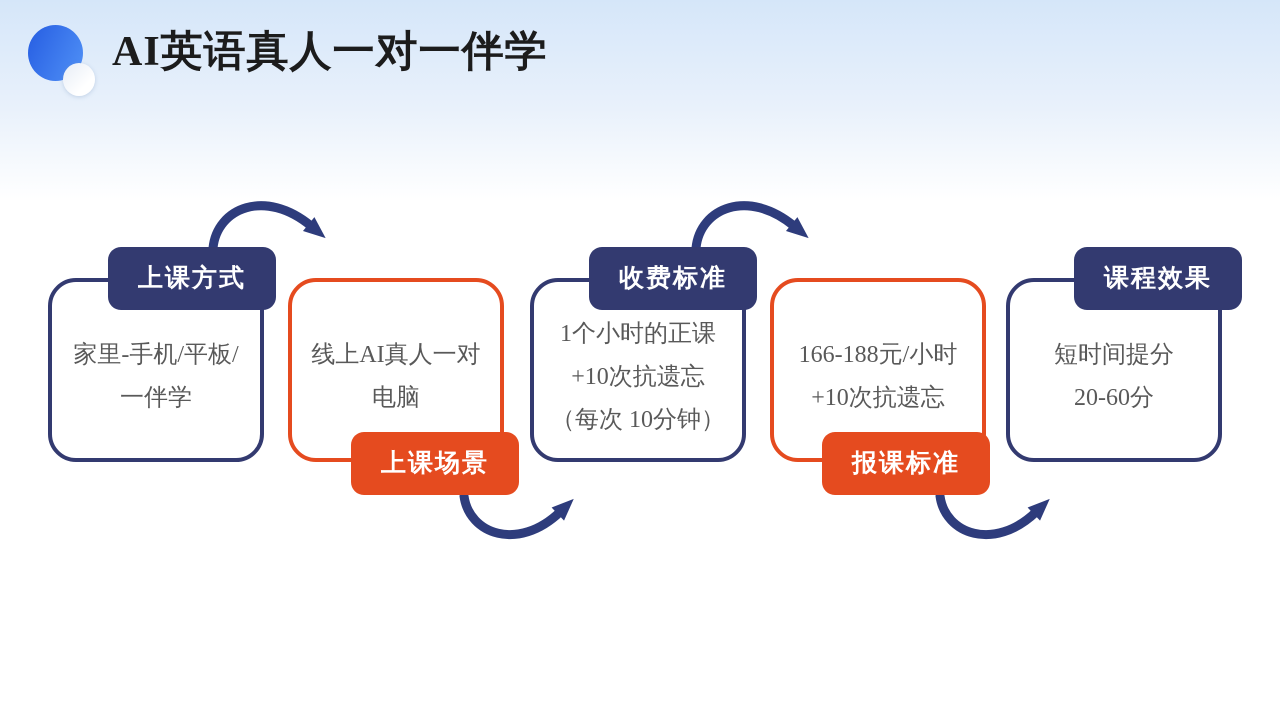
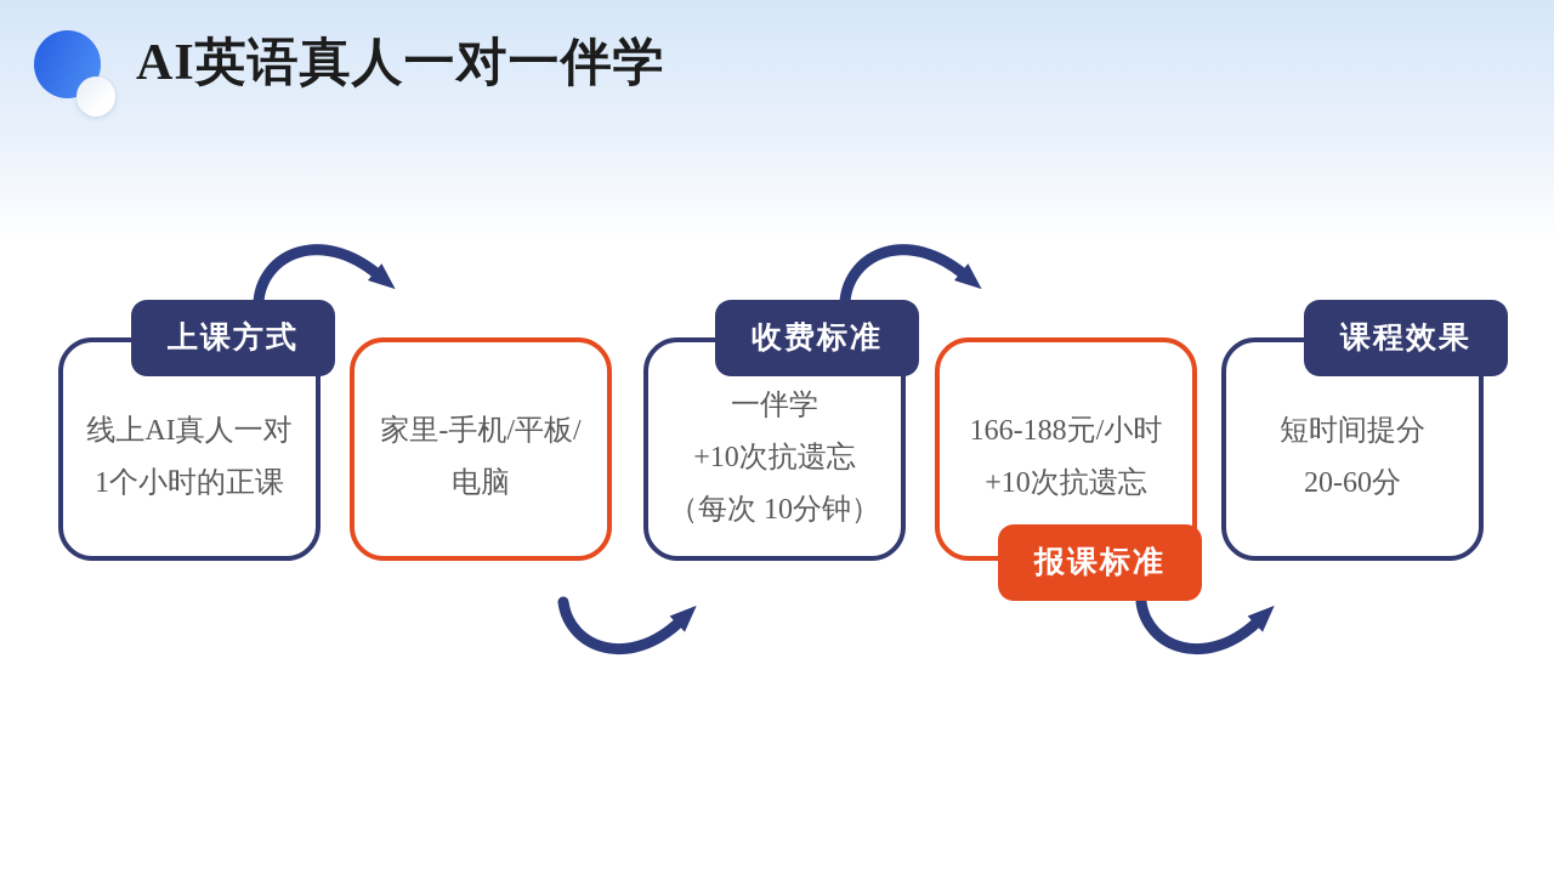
  AI英语真人一对一伴学
- 家里-手机/平板/
+ 线上AI真人一对
- 一伴学
+ 1个小时的正课
- 线上AI真人一对
+ 家里-手机/平板/
  电脑
- 1个小时的正课
+ 一伴学
  +10次抗遗忘
  （每次 10分钟）
  166-188元/小时
  +10次抗遗忘
  短时间提分
  20-60分
  上课方式
- 上课场景
  收费标准
  报课标准
  课程效果
